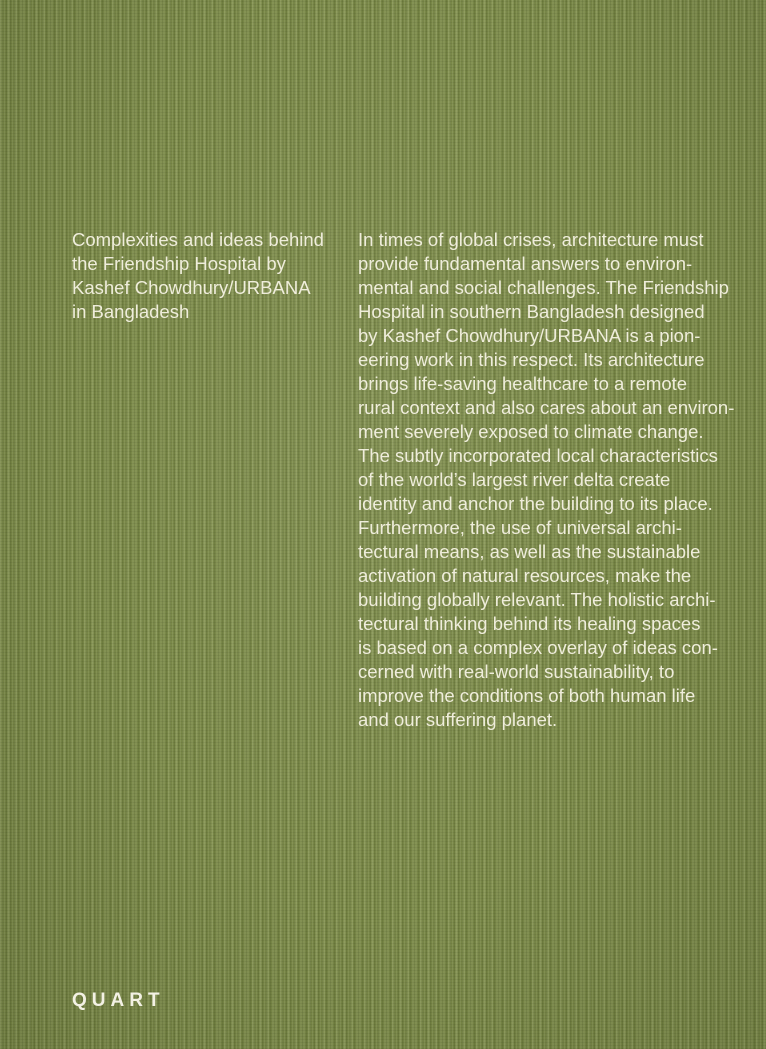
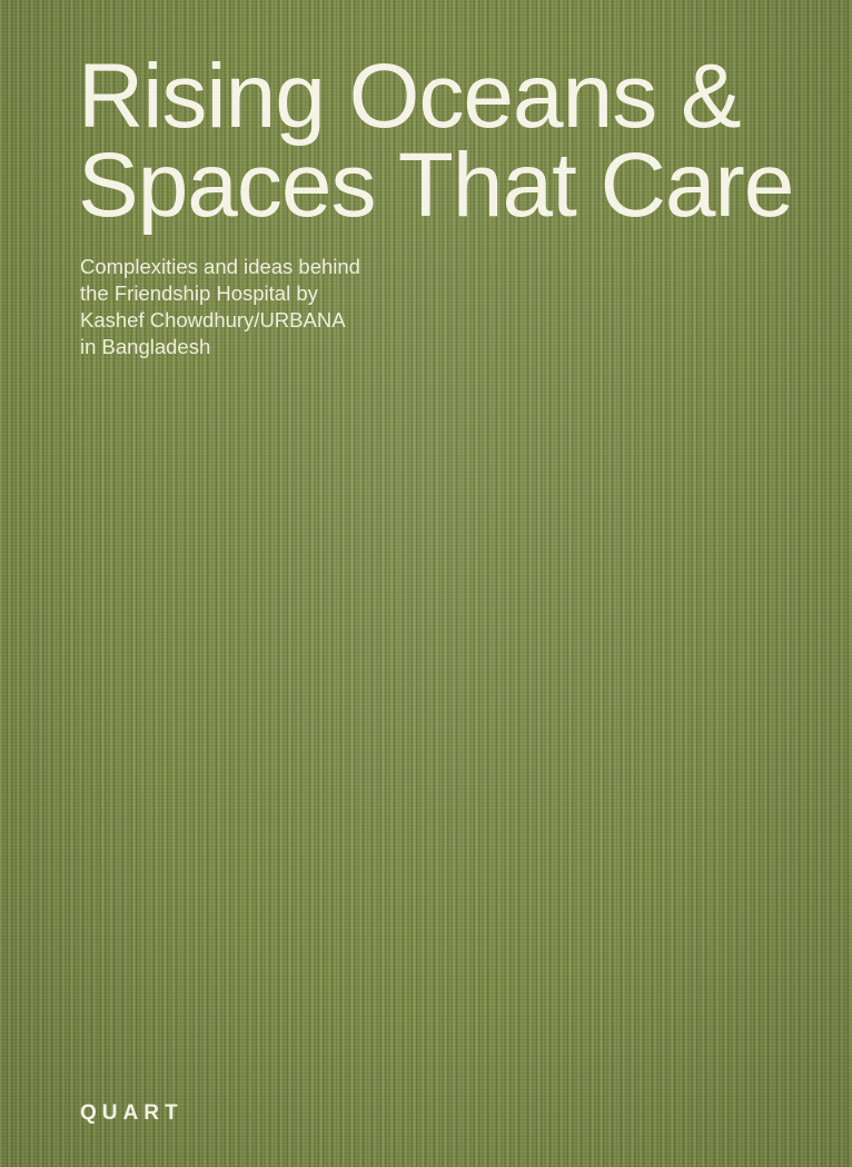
+ Rising Oceans &
+ Spaces That Care
  Complexities and ideas behind
  the Friendship Hospital by
  Kashef Chowdhury/URBANA
  in Bangladesh
- In times of global crises, architecture must
- provide fundamental answers to environ-
- mental and social challenges. The Friendship
- Hospital in southern Bangladesh designed
- by Kashef Chowdhury/URBANA is a pion-
- eering work in this respect. Its architecture
- brings life-saving healthcare to a remote
- rural context and also cares about an environ-
- ment severely exposed to climate change.
- The subtly incorporated local characteristics
- of the world’s largest river delta create
- identity and anchor the building to its place.
- Furthermore, the use of universal archi-
- tectural means, as well as the sustainable
- activation of natural resources, make the
- building globally relevant. The holistic archi-
- tectural thinking behind its healing spaces
- is based on a complex overlay of ideas con-
- cerned with real-world sustainability, to
- improve the conditions of both human life
- and our suffering planet.
  QUART
